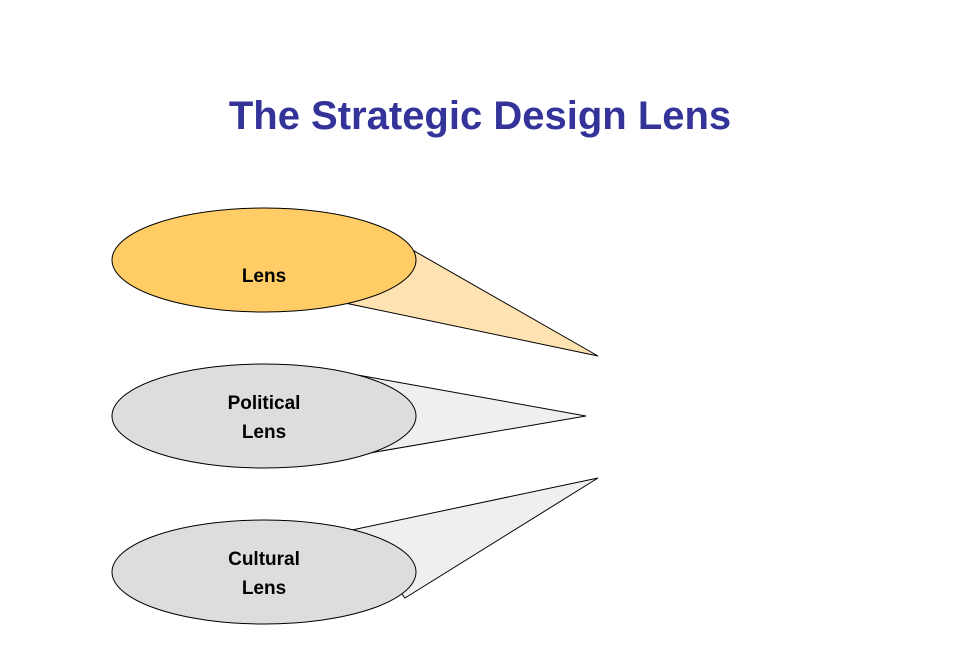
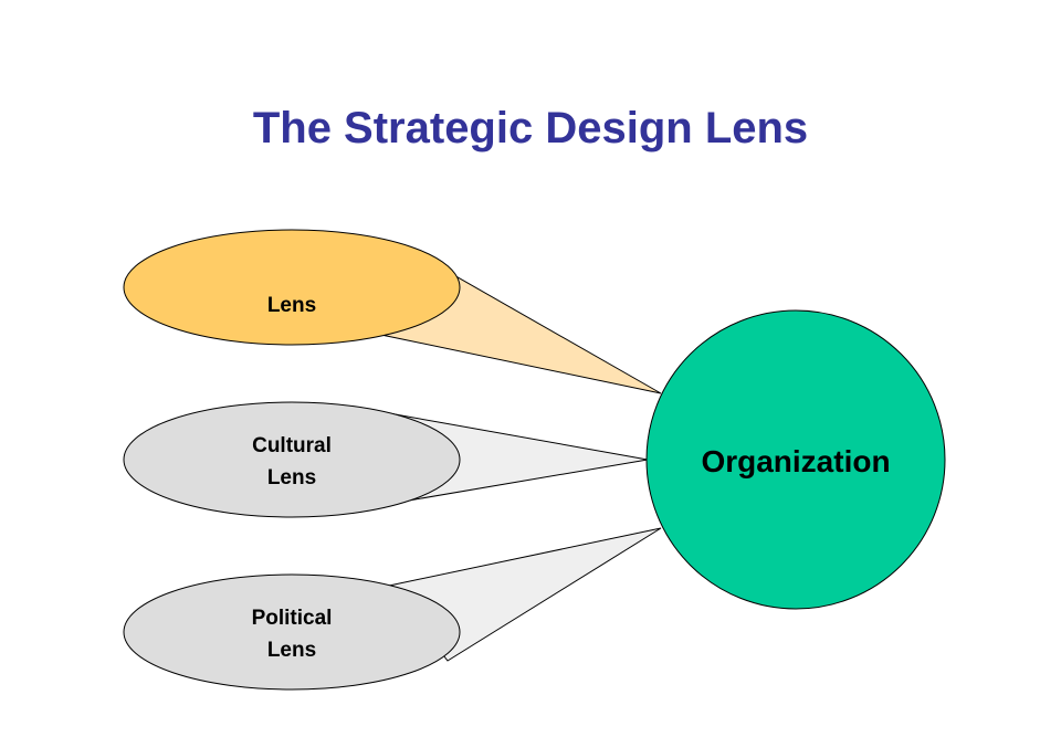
  The Strategic Design Lens
  Lens
- Political
+ Cultural
  Lens
- Cultural
+ Political
  Lens
+ Organization
